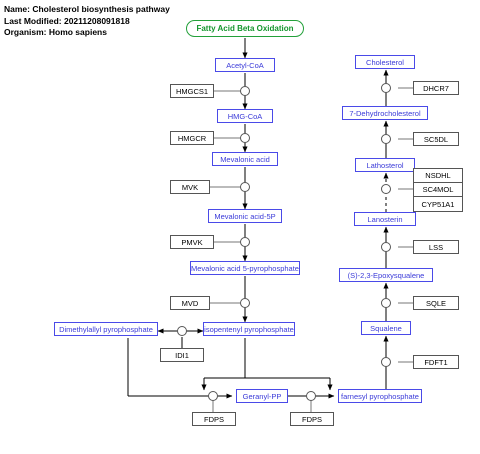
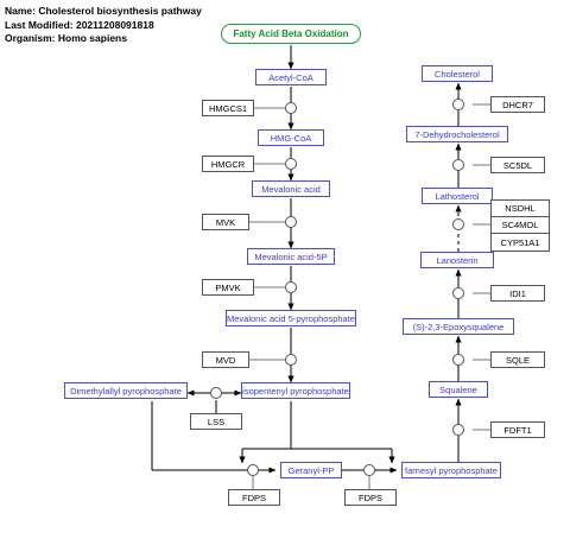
  Name: Cholesterol biosynthesis pathway
  Last Modified: 20211208091818
  Organism: Homo sapiens
  Fatty Acid Beta Oxidation
  Acetyl-CoA
  HMG-CoA
  Mevalonic acid
  Mevalonic acid-5P
  Mevalonic acid 5-pyrophosphate
  isopentenyl pyrophosphate
  Dimethylallyl pyrophosphate
  Geranyl-PP
  farnesyl pyrophosphate
  Squalene
  (S)-2,3-Epoxysqualene
  Lanosterin
  Lathosterol
  7-Dehydrocholesterol
  Cholesterol
  HMGCS1
  HMGCR
  MVK
  PMVK
  MVD
- IDI1
+ LSS
  FDPS
  FDPS
  FDFT1
  SQLE
- LSS
+ IDI1
  SC5DL
  DHCR7
  NSDHL
  SC4MOL
  CYP51A1
